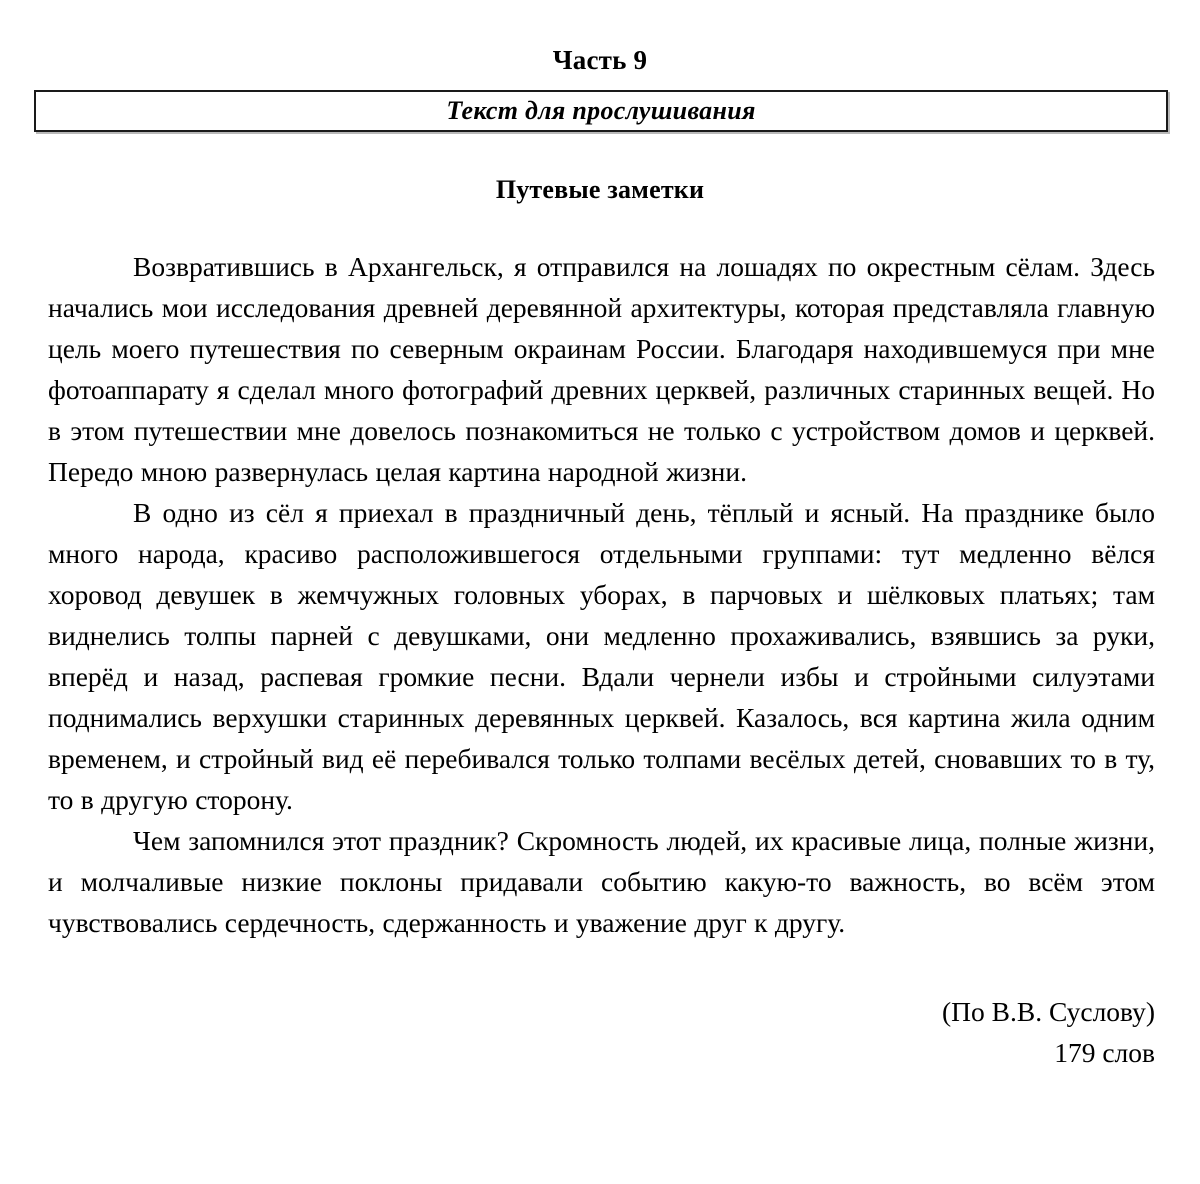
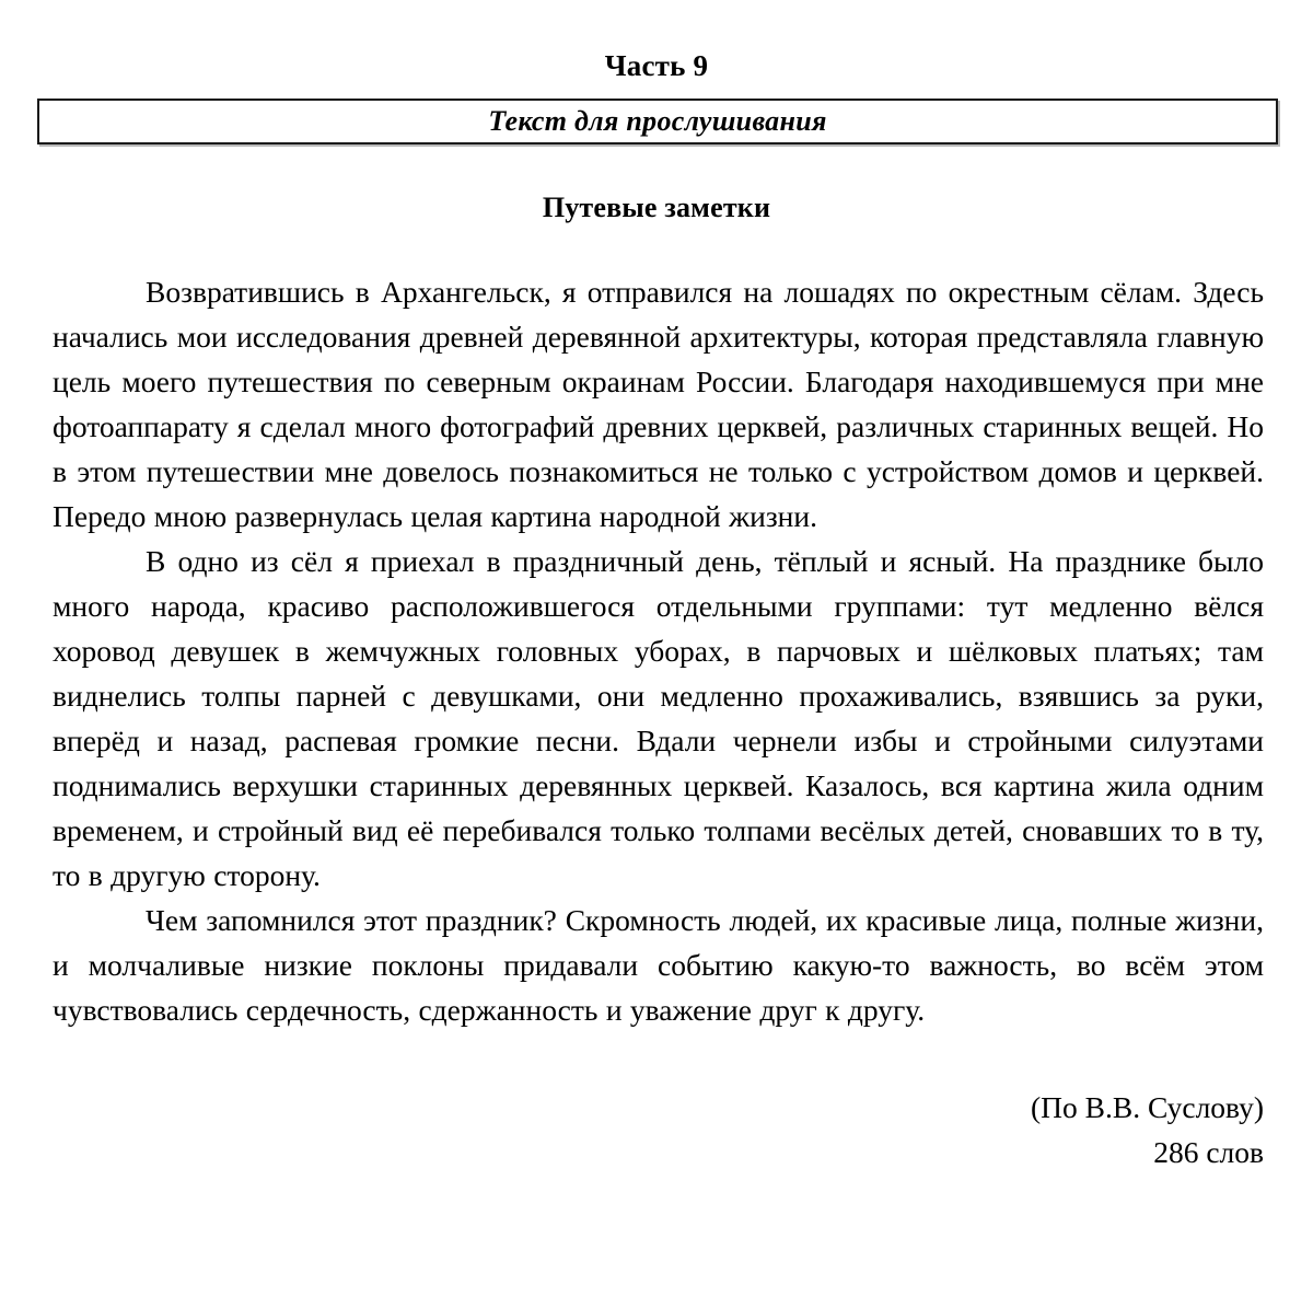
  Часть 9
  Текст для прослушивания
  Путевые заметки
  Возвратившись в Архангельск, я отправился на лошадях по окрестным сёлам. Здесь начались мои исследования древней деревянной архитектуры, которая представляла главную цель моего путешествия по северным окраинам России. Благодаря находившемуся при мне фотоаппарату я сделал много фотографий древних церквей, различных старинных вещей. Но в этом путешествии мне довелось познакомиться не только с устройством домов и церквей. Передо мною развернулась целая картина народной жизни.
  В одно из сёл я приехал в праздничный день, тёплый и ясный. На празднике было много народа, красиво расположившегося отдельными группами: тут медленно вёлся хоровод девушек в жемчужных головных уборах, в парчовых и шёлковых платьях; там виднелись толпы парней с девушками, они медленно прохаживались, взявшись за руки, вперёд и назад, распевая громкие песни. Вдали чернели избы и стройными силуэтами поднимались верхушки старинных деревянных церквей. Казалось, вся картина жила одним временем, и стройный вид её перебивался только толпами весёлых детей, сновавших то в ту, то в другую сторону.
  Чем запомнился этот праздник? Скромность людей, их красивые лица, полные жизни, и молчаливые низкие поклоны придавали событию какую-то важность, во всём этом чувствовались сердечность, сдержанность и уважение друг к другу.
  (По В.В. Суслову)
- 179 слов
+ 286 слов
